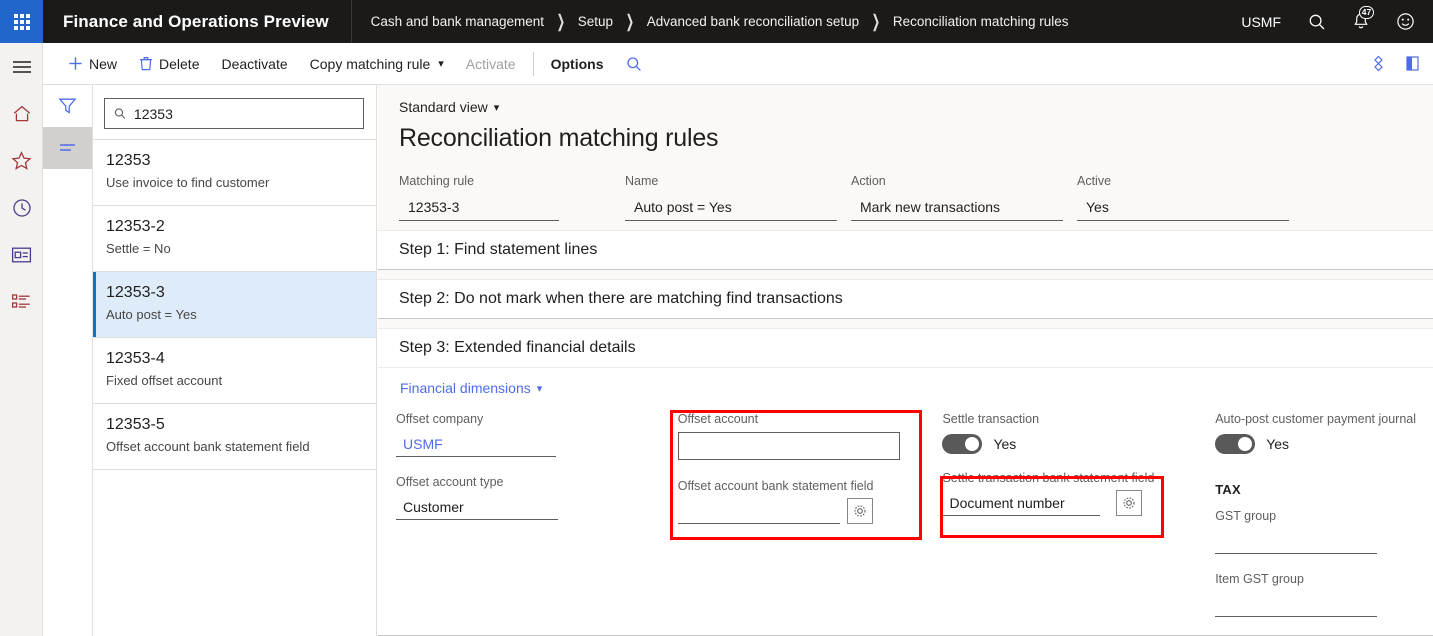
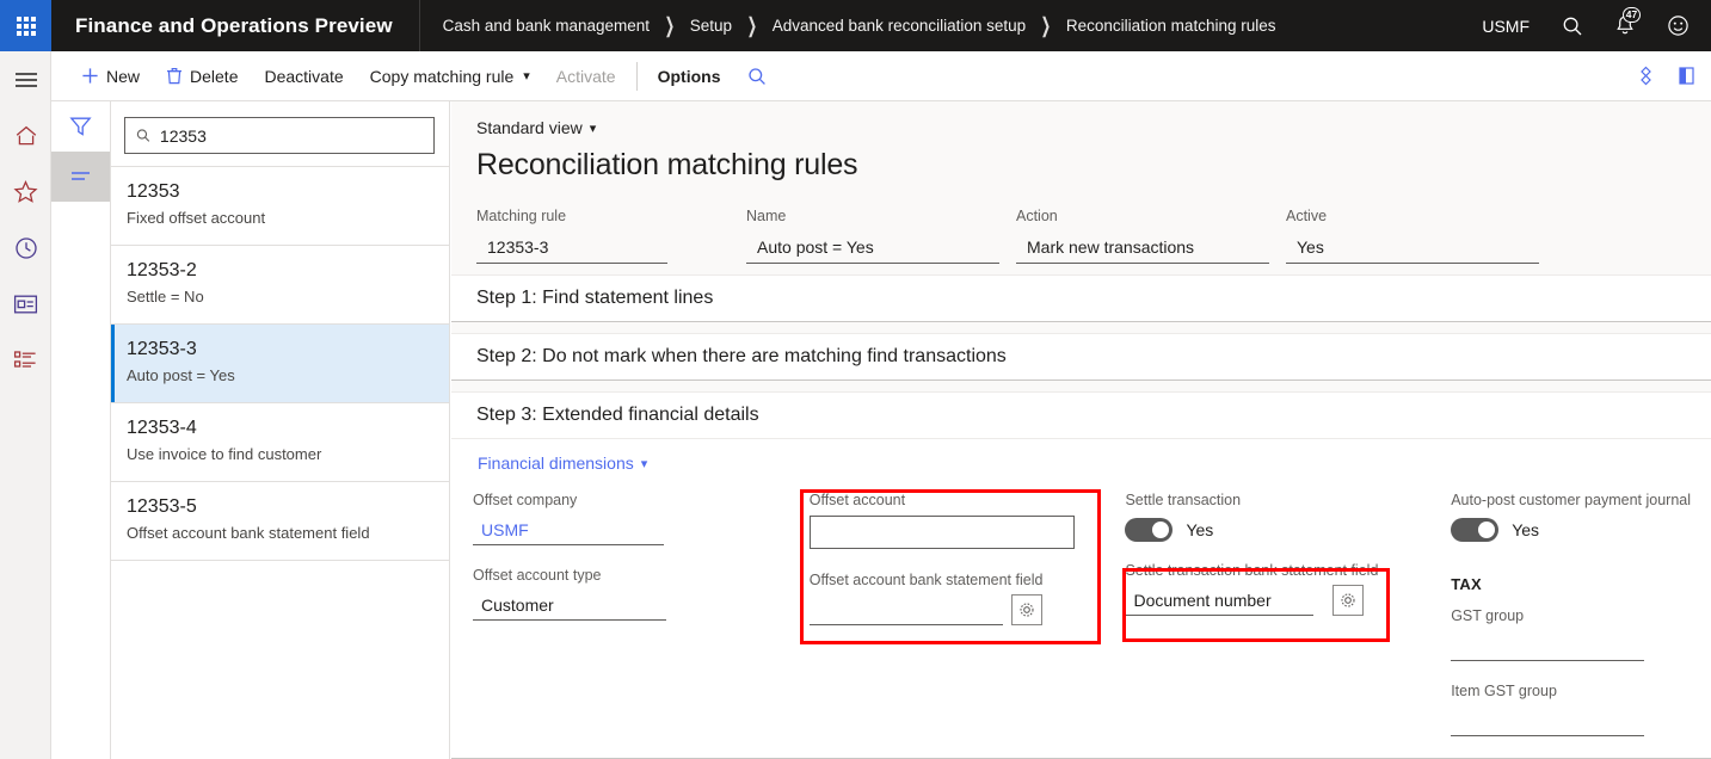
  Finance and Operations Preview
  Cash and bank management
  ❯
  Setup
  ❯
  Advanced bank reconciliation setup
  ❯
  Reconciliation matching rules
  USMF
  47
  New
  Delete
  Deactivate
  Copy matching rule
  ▾
  Activate
  Options
  12353
  12353
- Use invoice to find customer
+ Fixed offset account
  12353-2
  Settle = No
  12353-3
  Auto post = Yes
  12353-4
- Fixed offset account
+ Use invoice to find customer
  12353-5
  Offset account bank statement field
  Standard view
  ▾
  Reconciliation matching rules
  Matching rule
  12353-3
  Name
  Auto post = Yes
  Action
  Mark new transactions
  Active
  Yes
  Step 1: Find statement lines
  Step 2: Do not mark when there are matching find transactions
  Step 3: Extended financial details
  Financial dimensions
  ▾
  Offset company
  USMF
  Offset account type
  Customer
  Offset account
  Offset account bank statement field
  Settle transaction
  Yes
  Settle transaction bank statement field
  Document number
  Auto-post customer payment journal
  Yes
  TAX
  GST group
  Item GST group
